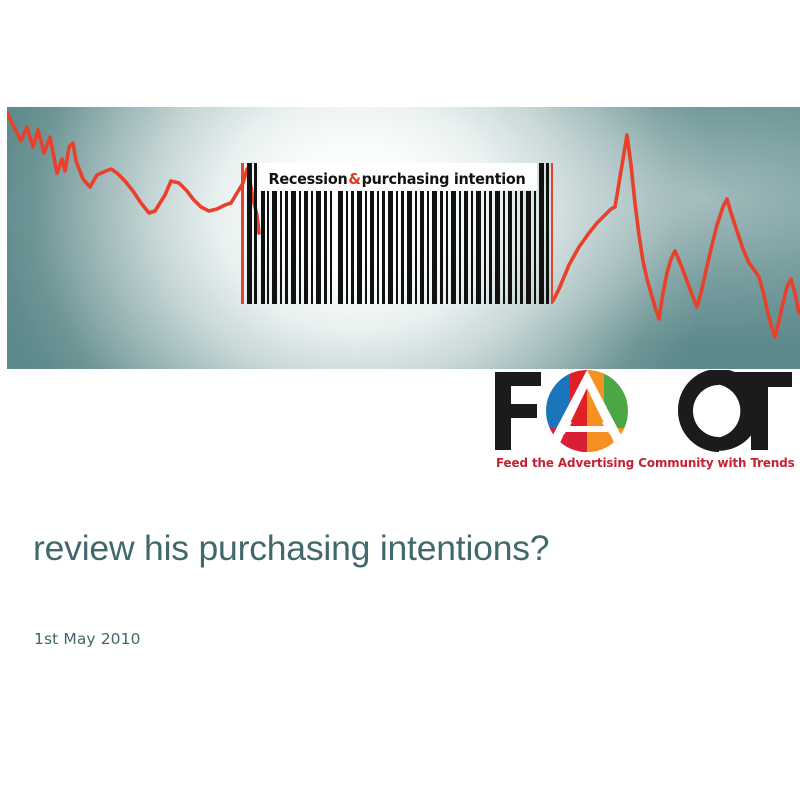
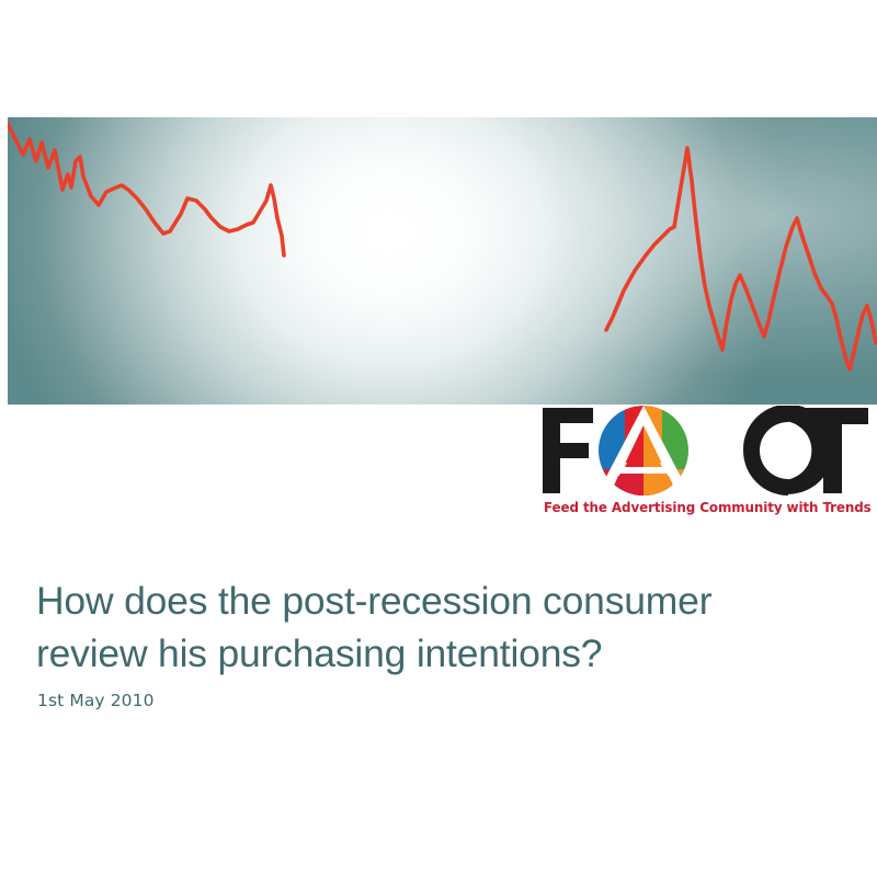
- Recession
- &
- purchasing intention
  Feed the Advertising Community with Trends
+ How does the post-recession consumer
  review his purchasing intentions?
  1st May 2010
